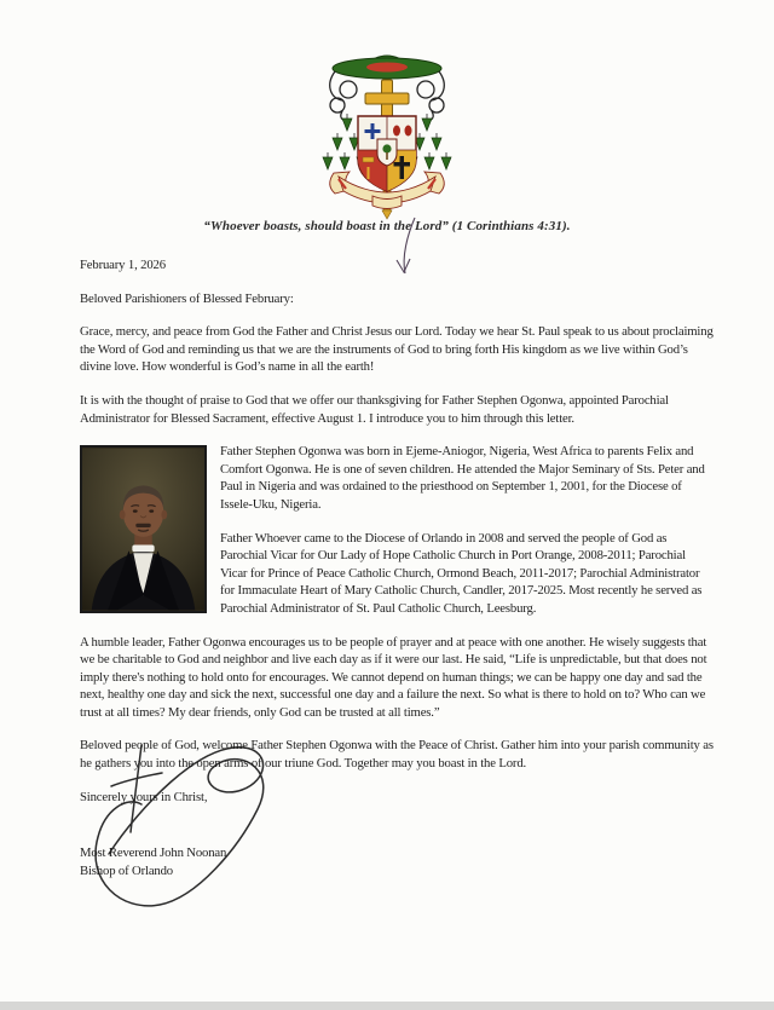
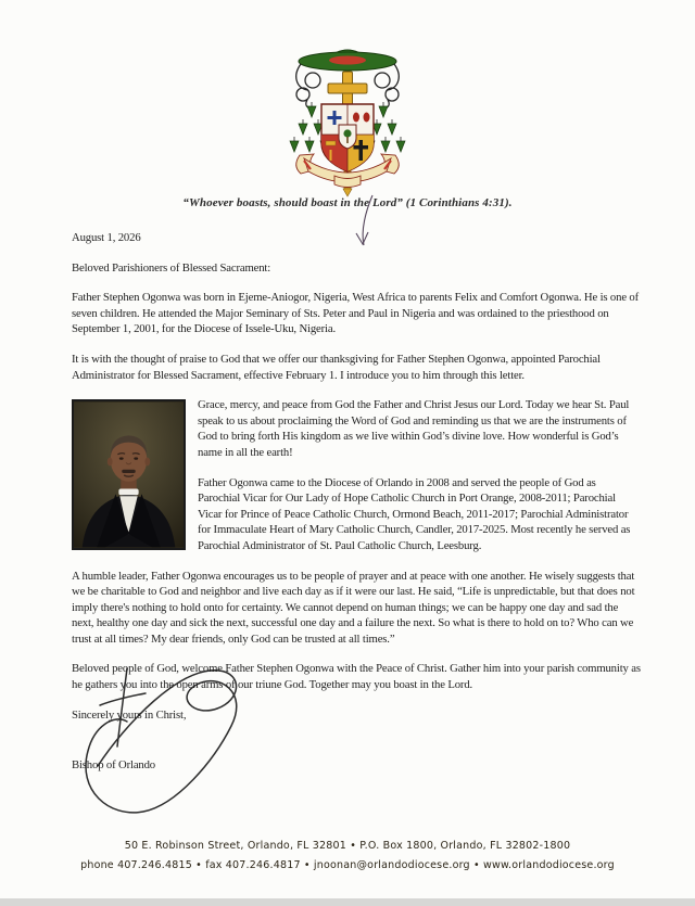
  “Whoever boasts, should boast in the Lord” (1 Corinthians 4:31).
- February 1, 2026
+ August 1, 2026
- Beloved Parishioners of Blessed February:
+ Beloved Parishioners of Blessed Sacrament:
- Grace, mercy, and peace from God the Father and Christ Jesus our Lord. Today we hear St. Paul speak to us about proclaiming the Word of God and reminding us that we are the instruments of God to bring forth His kingdom as we live within God’s divine love. How wonderful is God’s name in all the earth!
+ Father Stephen Ogonwa was born in Ejeme-Aniogor, Nigeria, West Africa to parents Felix and Comfort Ogonwa. He is one of seven children. He attended the Major Seminary of Sts. Peter and Paul in Nigeria and was ordained to the priesthood on September 1, 2001, for the Diocese of Issele-Uku, Nigeria.
- It is with the thought of praise to God that we offer our thanksgiving for Father Stephen Ogonwa, appointed Parochial Administrator for Blessed Sacrament, effective August 1. I introduce you to him through this letter.
+ It is with the thought of praise to God that we offer our thanksgiving for Father Stephen Ogonwa, appointed Parochial Administrator for Blessed Sacrament, effective February 1. I introduce you to him through this letter.
- Father Stephen Ogonwa was born in Ejeme-Aniogor, Nigeria, West Africa to parents Felix and Comfort Ogonwa. He is one of seven children. He attended the Major Seminary of Sts. Peter and Paul in Nigeria and was ordained to the priesthood on September 1, 2001, for the Diocese of Issele-Uku, Nigeria.
+ Grace, mercy, and peace from God the Father and Christ Jesus our Lord. Today we hear St. Paul speak to us about proclaiming the Word of God and reminding us that we are the instruments of God to bring forth His kingdom as we live within God’s divine love. How wonderful is God’s name in all the earth!
- Father Whoever came to the Diocese of Orlando in 2008 and served the people of God as Parochial Vicar for Our Lady of Hope Catholic Church in Port Orange, 2008-2011; Parochial Vicar for Prince of Peace Catholic Church, Ormond Beach, 2011-2017; Parochial Administrator for Immaculate Heart of Mary Catholic Church, Candler, 2017-2025. Most recently he served as Parochial Administrator of St. Paul Catholic Church, Leesburg.
+ Father Ogonwa came to the Diocese of Orlando in 2008 and served the people of God as Parochial Vicar for Our Lady of Hope Catholic Church in Port Orange, 2008-2011; Parochial Vicar for Prince of Peace Catholic Church, Ormond Beach, 2011-2017; Parochial Administrator for Immaculate Heart of Mary Catholic Church, Candler, 2017-2025. Most recently he served as Parochial Administrator of St. Paul Catholic Church, Leesburg.
- A humble leader, Father Ogonwa encourages us to be people of prayer and at peace with one another. He wisely suggests that we be charitable to God and neighbor and live each day as if it were our last. He said, “Life is unpredictable, but that does not imply there's nothing to hold onto for encourages. We cannot depend on human things; we can be happy one day and sad the next, healthy one day and sick the next, successful one day and a failure the next. So what is there to hold on to? Who can we trust at all times? My dear friends, only God can be trusted at all times.”
+ A humble leader, Father Ogonwa encourages us to be people of prayer and at peace with one another. He wisely suggests that we be charitable to God and neighbor and live each day as if it were our last. He said, “Life is unpredictable, but that does not imply there's nothing to hold onto for certainty. We cannot depend on human things; we can be happy one day and sad the next, healthy one day and sick the next, successful one day and a failure the next. So what is there to hold on to? Who can we trust at all times? My dear friends, only God can be trusted at all times.”
  Beloved people of God, welcome Father Stephen Ogonwa with the Peace of Christ. Gather him into your parish community as he gathers you into the ope arms of our triune God. Together may you boast in the Lord.
  Sincerely your in Christ,
- Most Reverend John Noonan
  Bishop of Orlando
+ 50 E. Robinson Street, Orlando, FL 32801 • P.O. Box 1800, Orlando, FL 32802-1800
+ phone 407.246.4815 • fax 407.246.4817 • jnoonan@orlandodiocese.org • www.orlandodiocese.org
